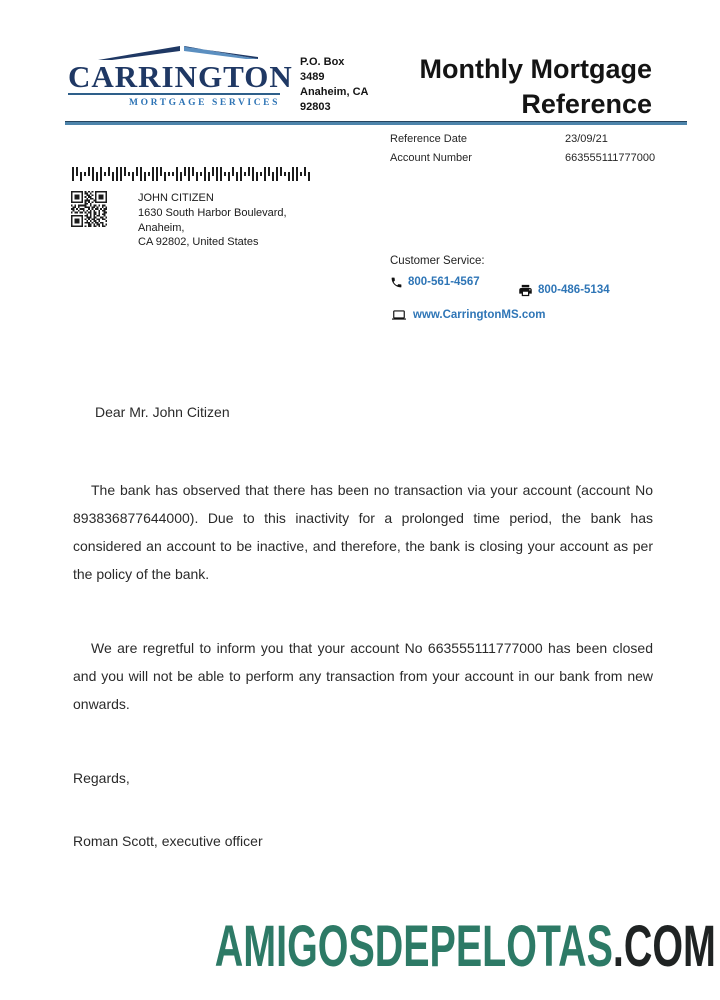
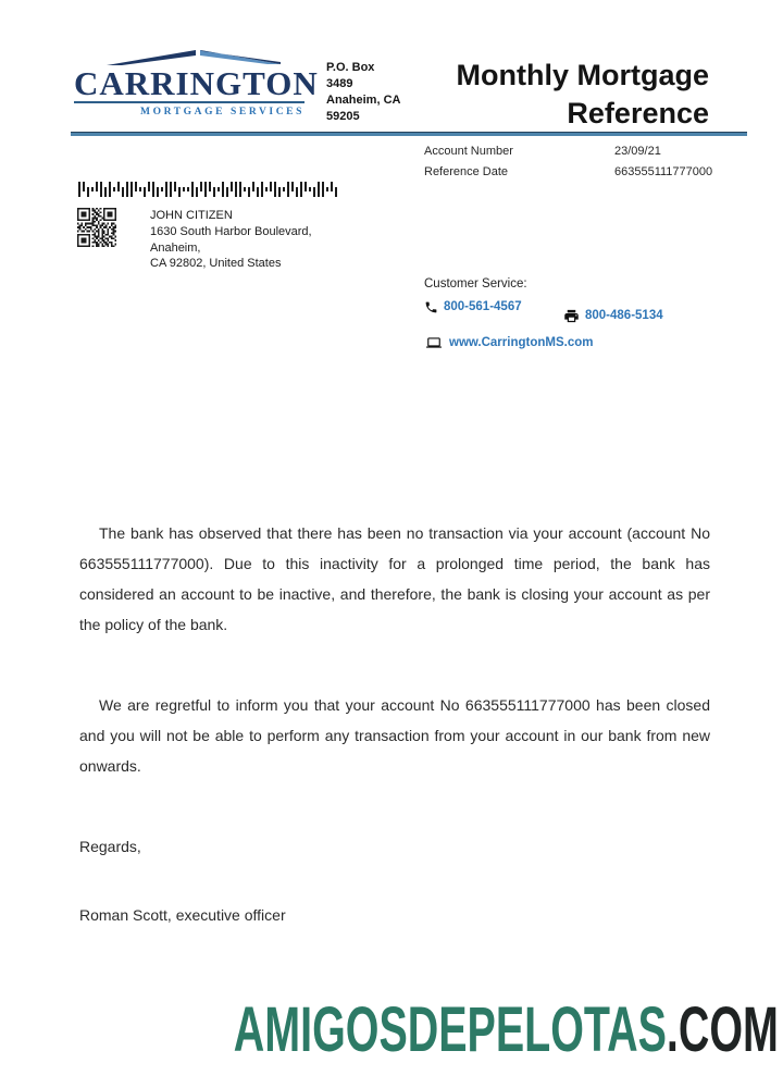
  CARRINGTON
  MORTGAGE SERVICES
  P.O. Box
  3489
  Anaheim, CA
- 92803
+ 59205
  Monthly Mortgage
  Reference
- Reference Date
+ Account Number
  23/09/21
- Account Number
+ Reference Date
  663555111777000
  JOHN CITIZEN
  1630 South Harbor Boulevard,
  Anaheim,
  CA 92802, United States
  Customer Service:
  800-561-4567
  800-486-5134
  www.CarringtonMS.com
- Dear Mr. John Citizen
- The bank has observed that there has been no transaction via your account (account No 893836877644000). Due to this inactivity for a prolonged time period, the bank has considered an account to be inactive, and therefore, the bank is closing your account as per the policy of the bank.
+ The bank has observed that there has been no transaction via your account (account No 663555111777000). Due to this inactivity for a prolonged time period, the bank has considered an account to be inactive, and therefore, the bank is closing your account as per the policy of the bank.
  We are regretful to inform you that your account No 663555111777000 has been closed and you will not be able to perform any transaction from your account in our bank from new onwards.
  Regards,
  Roman Scott, executive officer
  AMIGOSDEPELOTAS.COM
